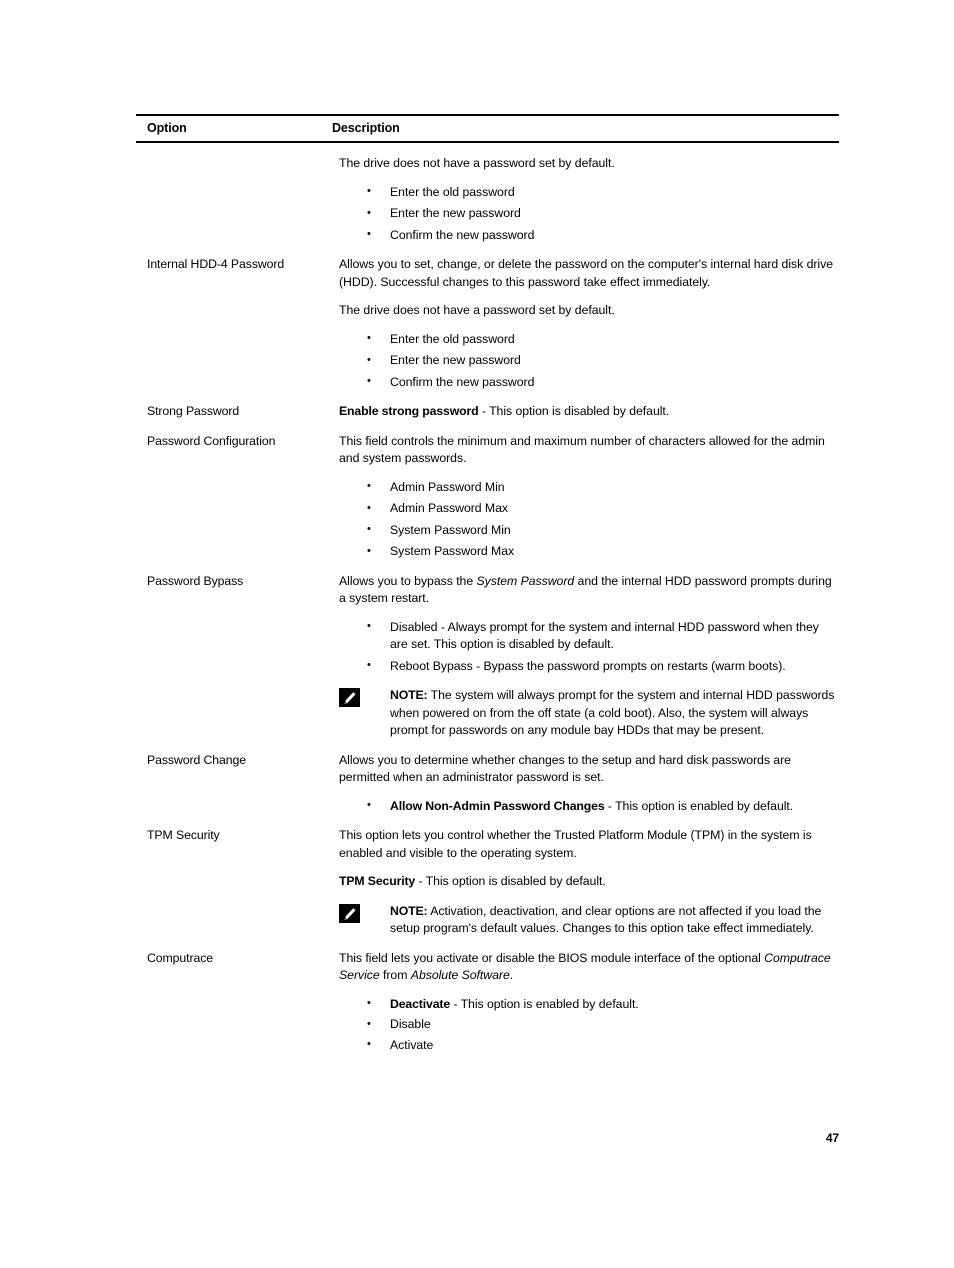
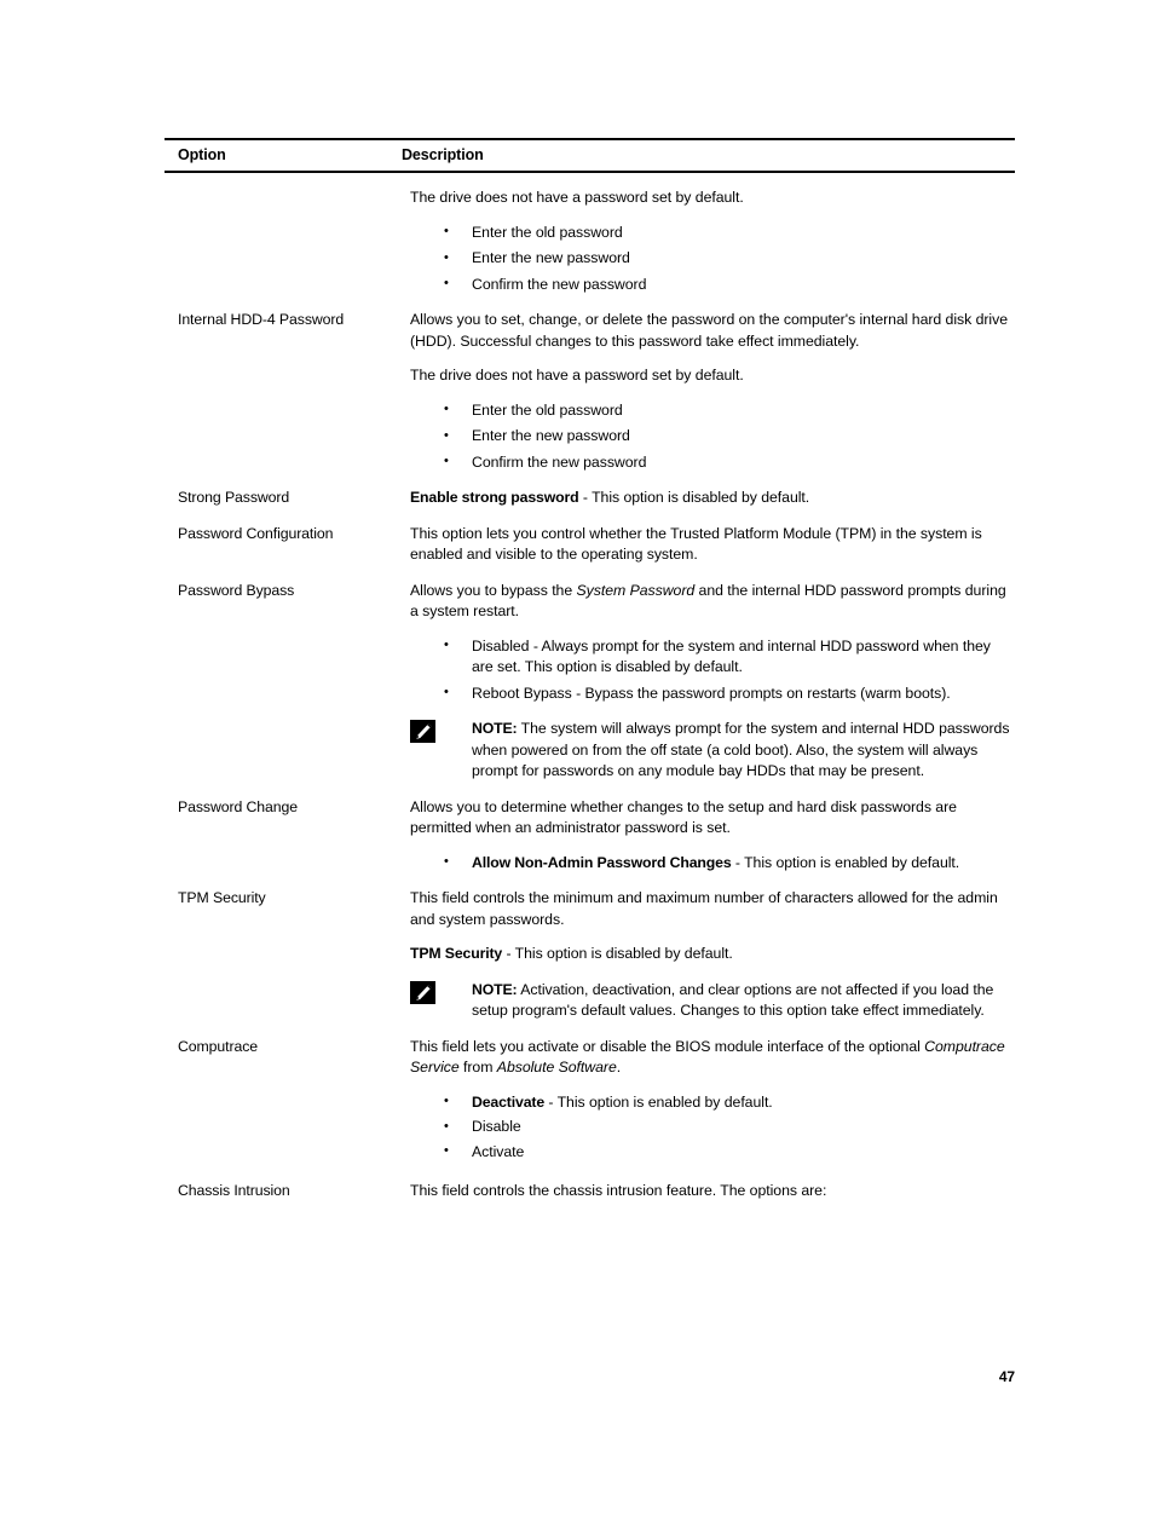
  Option
  Description
  The drive does not have a password set by default.
  Enter the old password
  Enter the new password
  Confirm the new password
  Internal HDD-4 Password
  Allows you to set, change, or delete the password on the computer's internal hard disk drive (HDD). Successful changes to this password take effect immediately.
  The drive does not have a password set by default.
  Enter the old password
  Enter the new password
  Confirm the new password
  Strong Password
  Enable strong password - This option is disabled by default.
  Password Configuration
- This field controls the minimum and maximum number of characters allowed for the admin and system passwords.
+ This option lets you control whether the Trusted Platform Module (TPM) in the system is enabled and visible to the operating system.
- Admin Password Min
- Admin Password Max
- System Password Min
- System Password Max
  Password Bypass
  Allows you to bypass the System Password and the internal HDD password prompts during a system restart.
  Disabled - Always prompt for the system and internal HDD password when they are set. This option is disabled by default.
  Reboot Bypass - Bypass the password prompts on restarts (warm boots).
  NOTE: The system will always prompt for the system and internal HDD passwords when powered on from the off state (a cold boot). Also, the system will always prompt for passwords on any module bay HDDs that may be present.
  Password Change
  Allows you to determine whether changes to the setup and hard disk passwords are permitted when an administrator password is set.
  Allow Non-Admin Password Changes - This option is enabled by default.
  TPM Security
- This option lets you control whether the Trusted Platform Module (TPM) in the system is enabled and visible to the operating system.
+ This field controls the minimum and maximum number of characters allowed for the admin and system passwords.
  TPM Security - This option is disabled by default.
  NOTE: Activation, deactivation, and clear options are not affected if you load the setup program's default values. Changes to this option take effect immediately.
  Computrace
  This field lets you activate or disable the BIOS module interface of the optional Computrace Service from Absolute Software.
  Deactivate - This option is enabled by default.
  Disable
  Activate
+ Chassis Intrusion
+ This field controls the chassis intrusion feature. The options are:
  47
